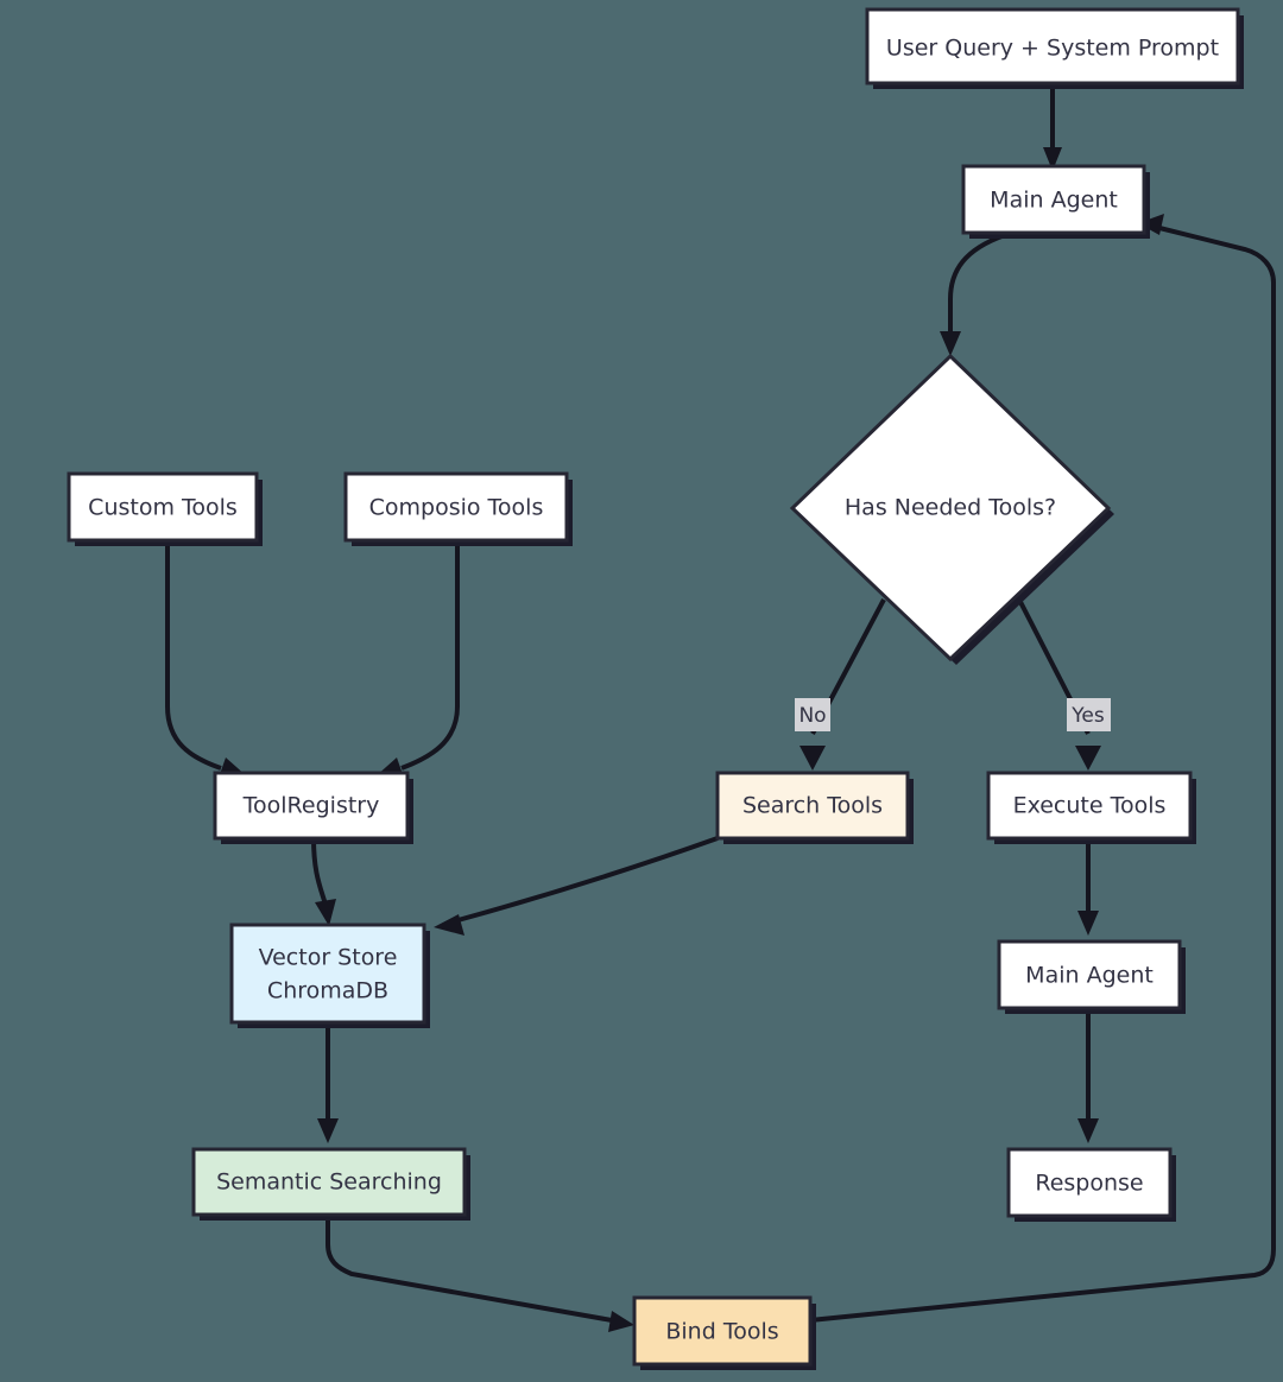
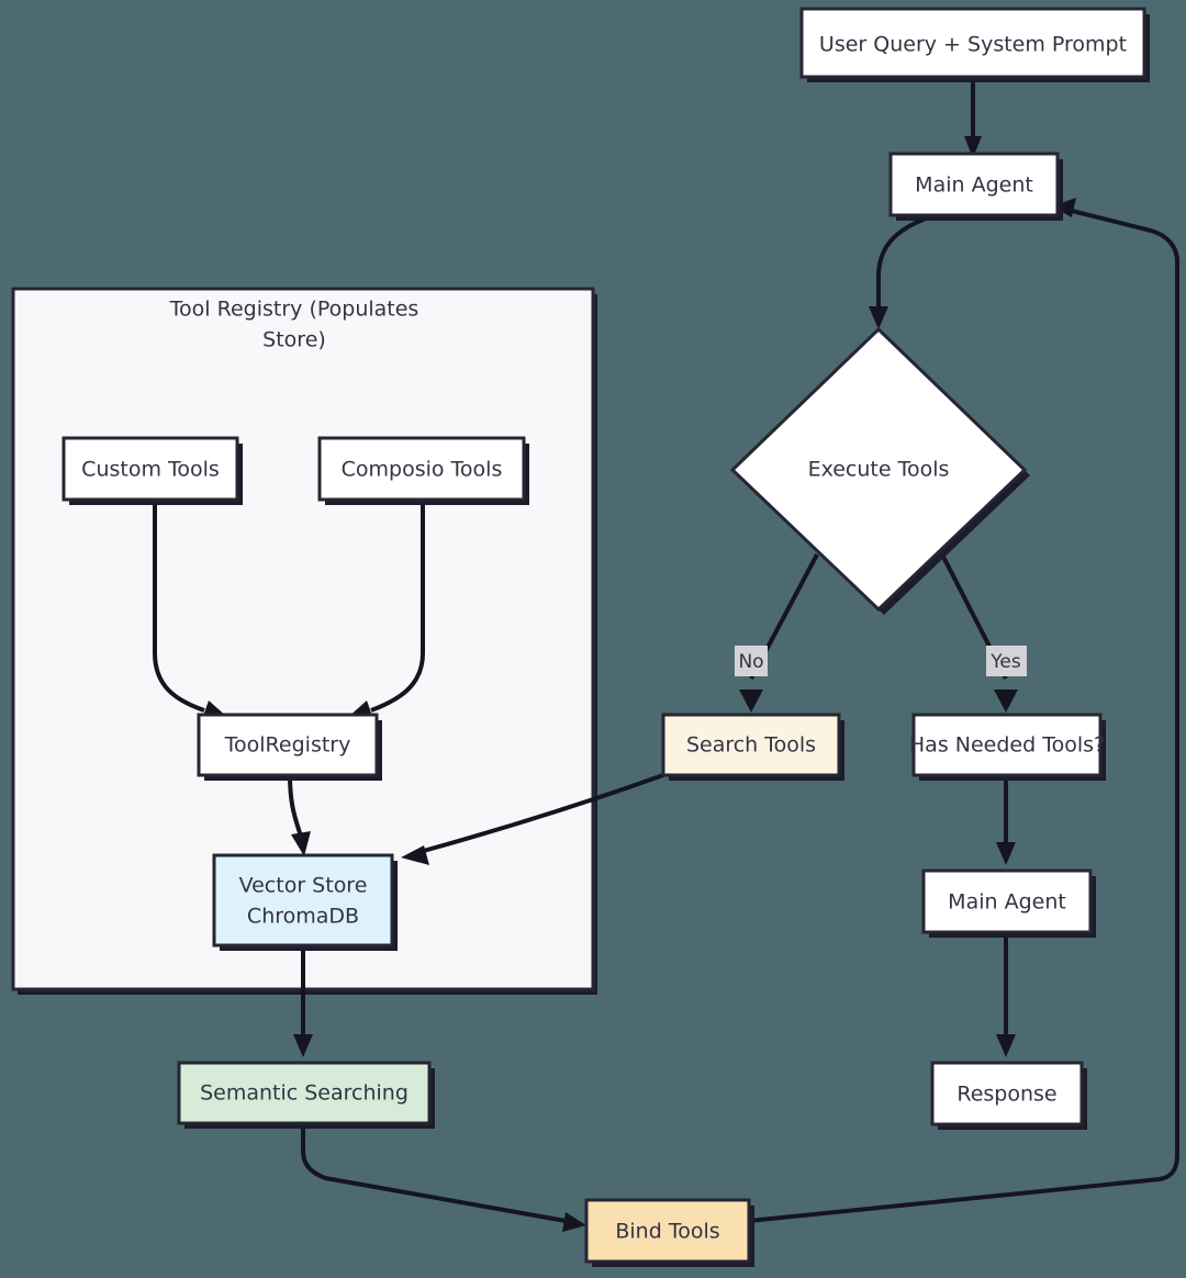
+ Tool Registry (Populates
+ Store)
  User Query + System Prompt
  Main Agent
- Has Needed Tools?
+ Execute Tools
  No
  Yes
  Search Tools
- Execute Tools
+ Has Needed Tools?
  Main Agent
  Response
  Custom Tools
  Composio Tools
  ToolRegistry
  Vector Store
  ChromaDB
  Semantic Searching
  Bind Tools
